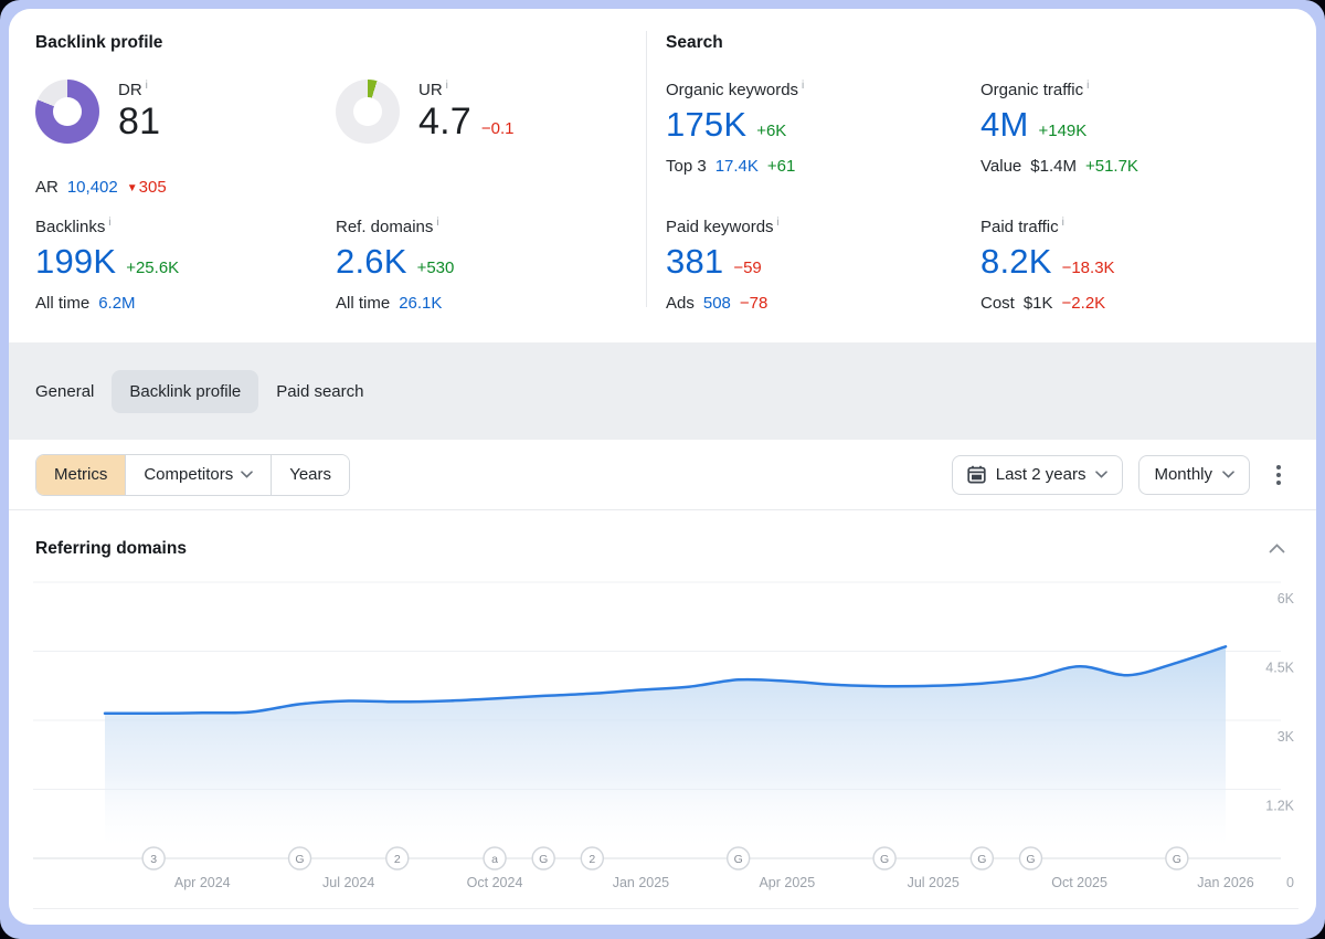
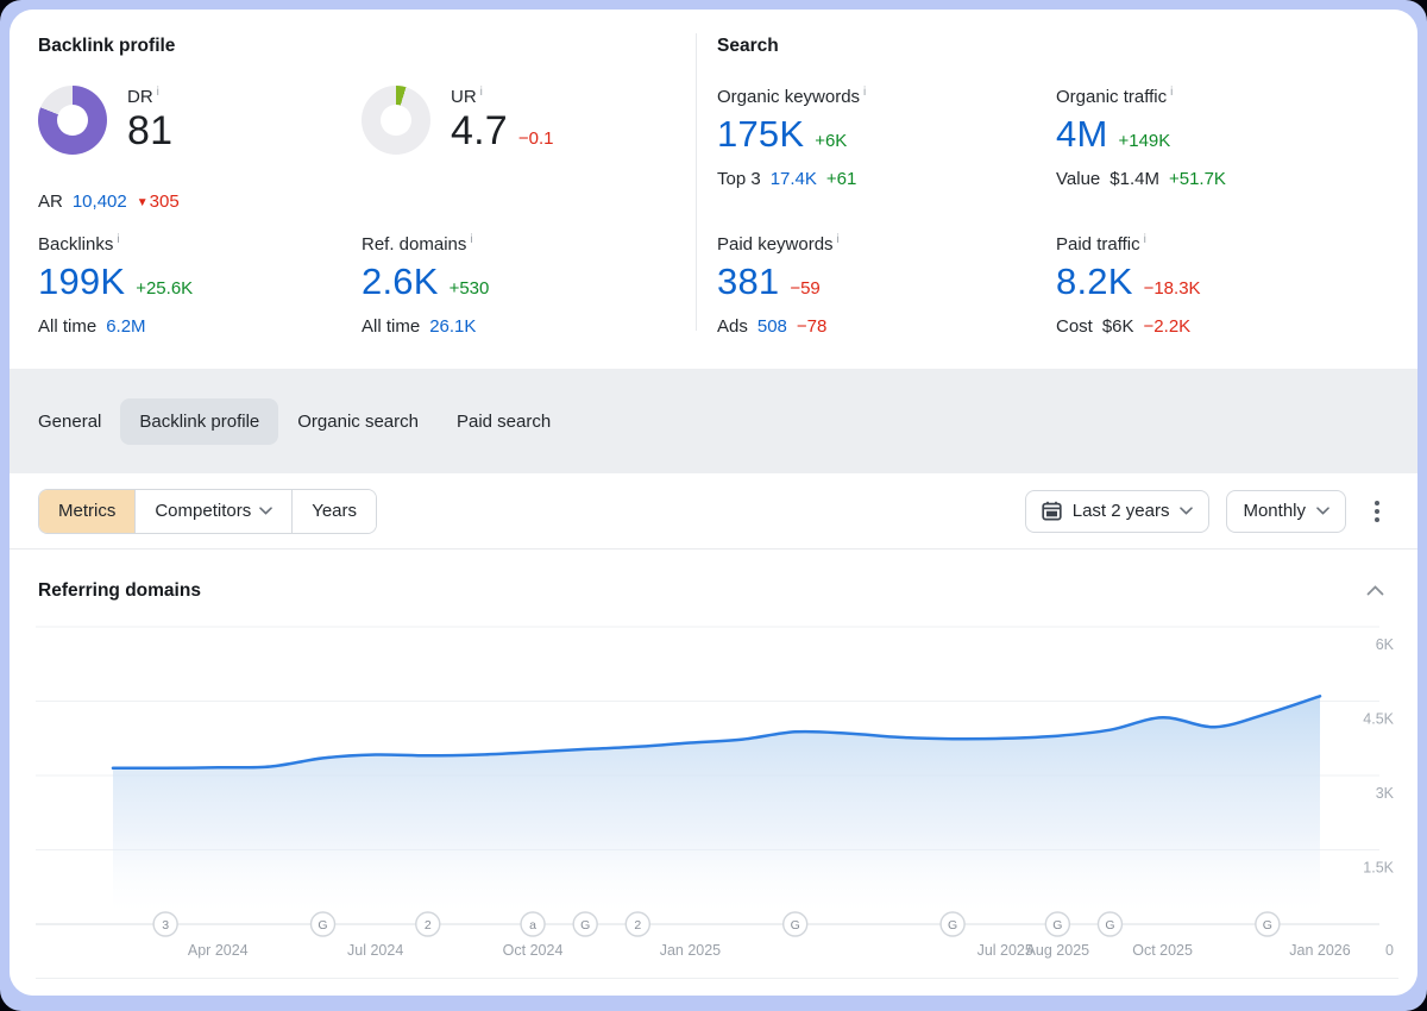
  Backlink profile
  Search
  DR i
  81
  AR
  10,402
  305
  UR i
  4.7
  −0.1
  Backlinks i
  199K
  +25.6K
  All time
  6.2M
  Ref. domains i
  2.6K
  +530
  All time
  26.1K
  Organic keywords i
  175K
  +6K
  Top 3
  17.4K
  +61
  Organic traffic i
  4M
  +149K
  Value
  $1.4M
  +51.7K
  Paid keywords i
  381
  −59
  Ads
  508
  −78
  Paid traffic i
  8.2K
  −18.3K
  Cost
- $1K
+ $6K
  −2.2K
  General
  Backlink profile
+ Organic search
  Paid search
  Metrics
  Competitors
  Years
  Last 2 years
  Monthly
  Referring domains
  3
  G
  2
  a
  G
  2
  G
  G
  G
  G
  G
  6K
  4.5K
  3K
- 1.2K
+ 1.5K
  0
  Apr 2024
  Jul 2024
  Oct 2024
  Jan 2025
- Apr 2025
+ Aug 2025
  Jul 2025
  Oct 2025
  Jan 2026
